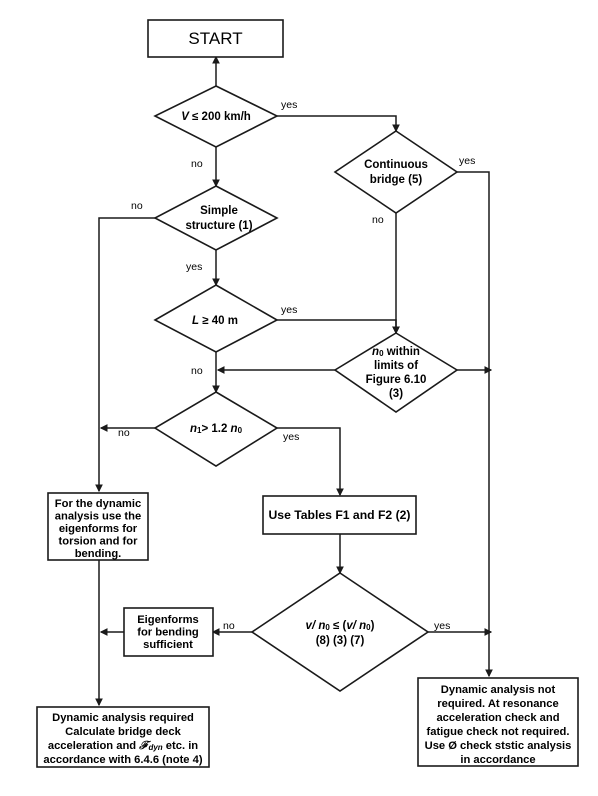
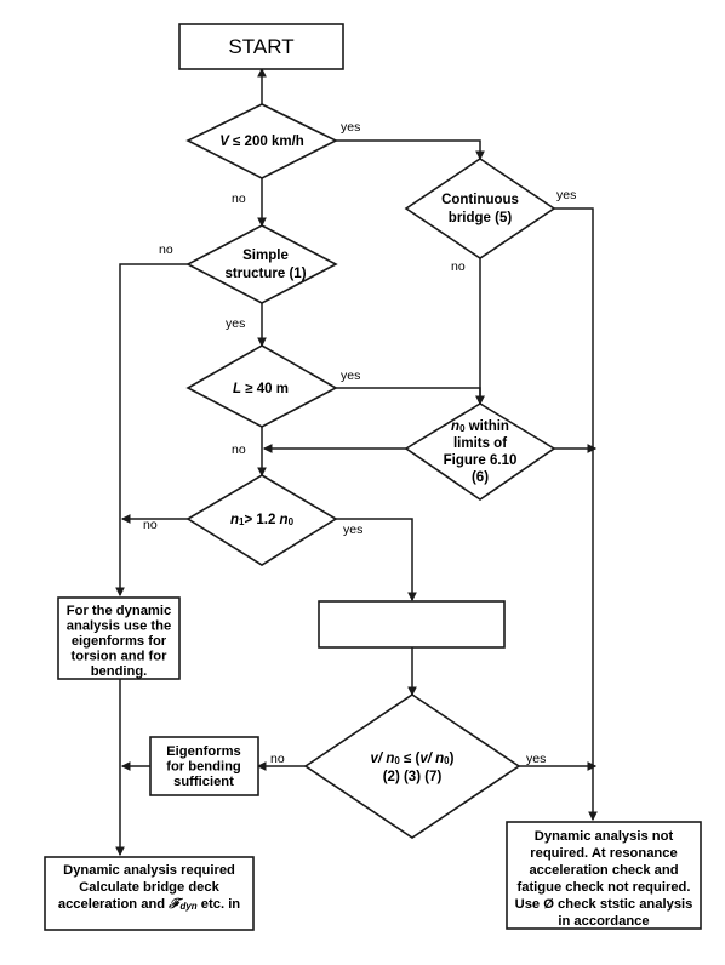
  START
  V ≤ 200 km/h
  Continuous
  bridge (5)
  Simple
  structure (1)
  L ≥ 40 m
  n0 within
  limits of
  Figure 6.10
- (3)
+ (6)
  n1> 1.2 n0
  For the dynamic
  analysis use the
  eigenforms for
  torsion and for
  bending.
- Use Tables F1 and F2 (2)
  v/ n0 ≤ (v/ n0)
- (8) (3) (7)
+ (2) (3) (7)
  Eigenforms
  for bending
  sufficient
  Dynamic analysis required
  Calculate bridge deck
  acceleration and ℱdyn etc. in
- accordance with 6.4.6 (note 4)
  Dynamic analysis not
  required. At resonance
  acceleration check and
  fatigue check not required.
  Use Ø check ststic analysis
  in accordance
  yes
  no
  yes
  no
  no
  yes
  yes
  no
  no
  yes
  no
  yes
